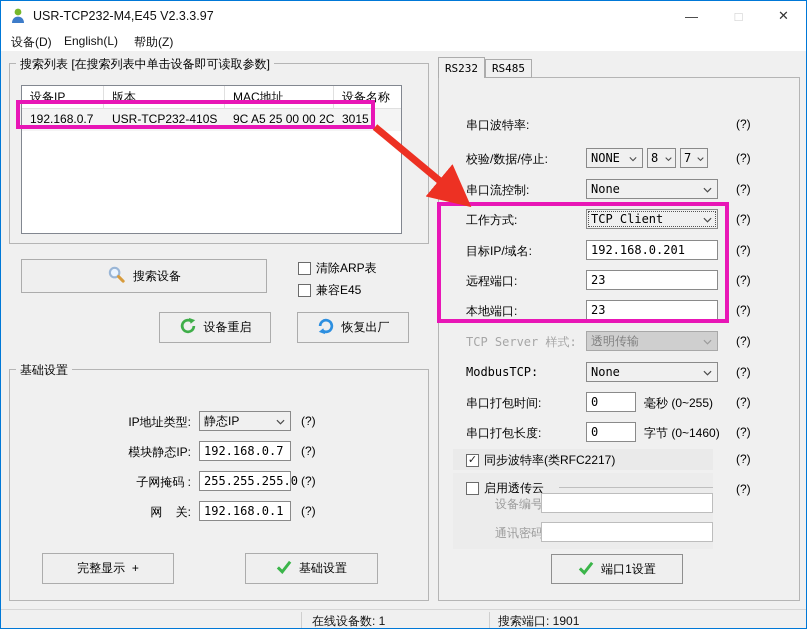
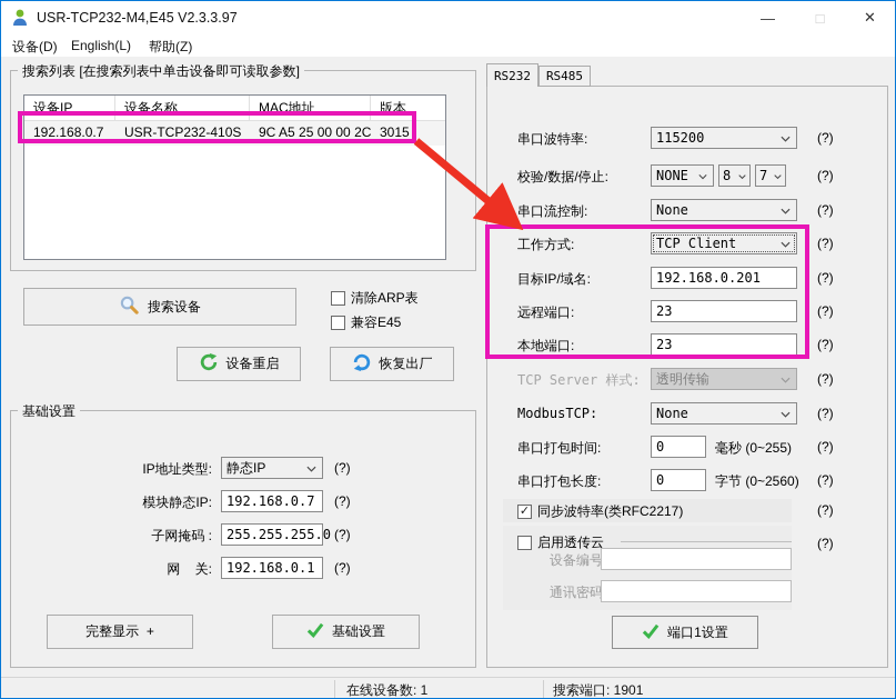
  USR-TCP232-M4,E45 V2.3.3.97
  —
  □
  ✕
  设备(D)
  English(L)
  帮助(Z)
  搜索列表 [在搜索列表中单击设备即可读取参数]
  设备IP
- 版本
+ 设备名称
  MAC地址
- 设备名称
+ 版本
  192.168.0.7
  USR-TCP232-410S
  9C A5 25 00 00 2C
  3015
  搜索设备
  清除ARP表
  兼容E45
  设备重启
  恢复出厂
  基础设置
  IP地址类型:
  静态IP
  (?)
  模块静态IP:
  192.168.0.7
  (?)
  子网掩码 :
  255.255.255.
  (?)
  网 关:
  192.168.0.1
  (?)
  完整显示 +
  基础设置
  RS232
  RS485
  串口波特率:
+ 115200
  (?)
  校验/数据/停止:
  NONE
  8
  7
  (?)
  串口流控制:
  None
  (?)
  工作方式:
  TCP Client
  (?)
  目标IP/域名:
  192.168.0.201
  (?)
  远程端口:
  23
  (?)
  本地端口:
  23
  (?)
  TCP Server 样式:
  透明传输
  (?)
  ModbusTCP:
  None
  (?)
  串口打包时间:
  0
  毫秒 (0~255)
  (?)
  串口打包长度:
  0
- 字节 (0~1460)
+ 字节 (0~2560)
  (?)
  ✓
  同步波特率(类RFC2217)
  (?)
  启用透传云
  设备编号
  通讯密码
  (?)
  端口1设置
  在线设备数: 1
  搜索端口: 1901
